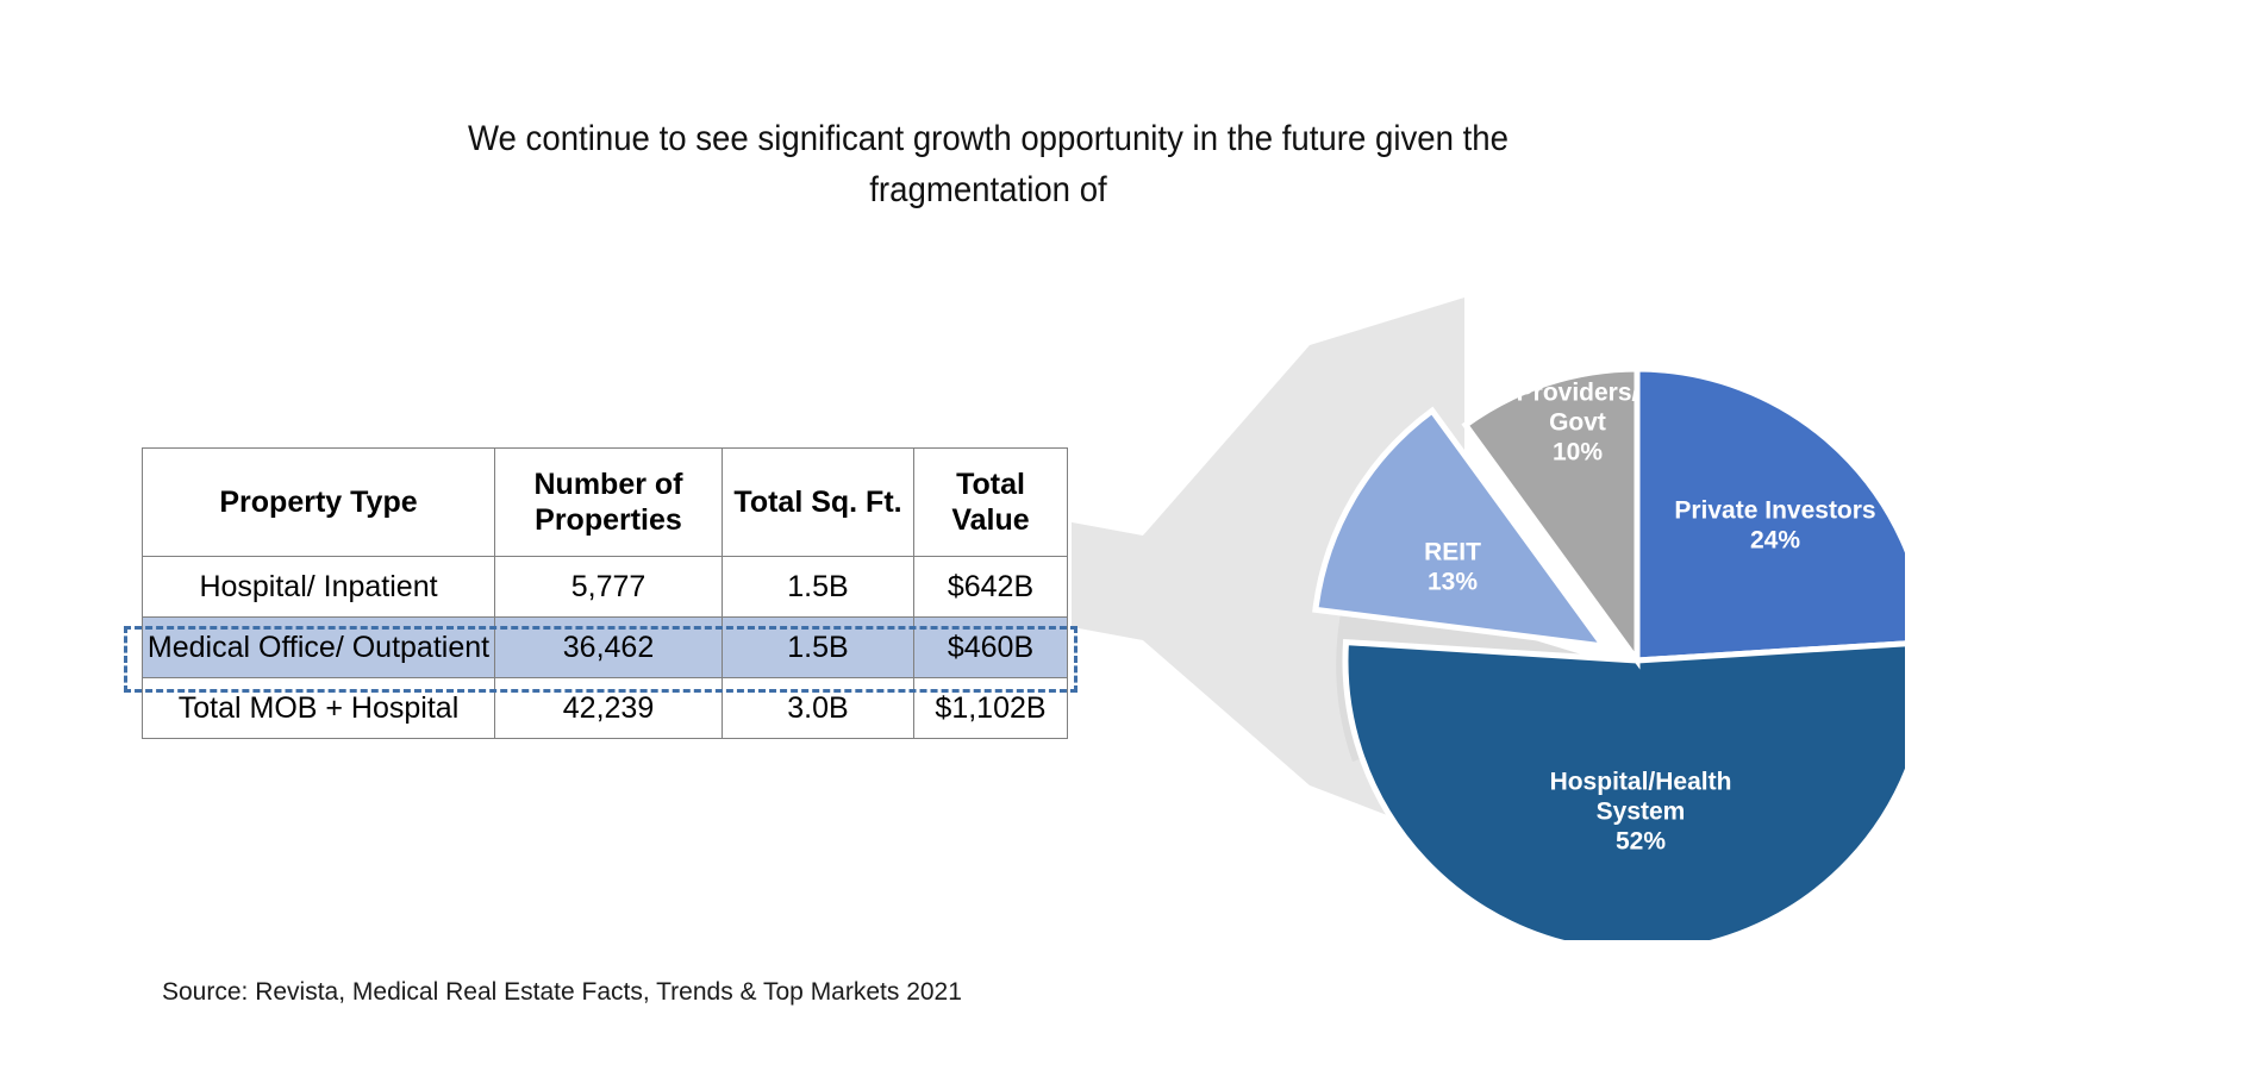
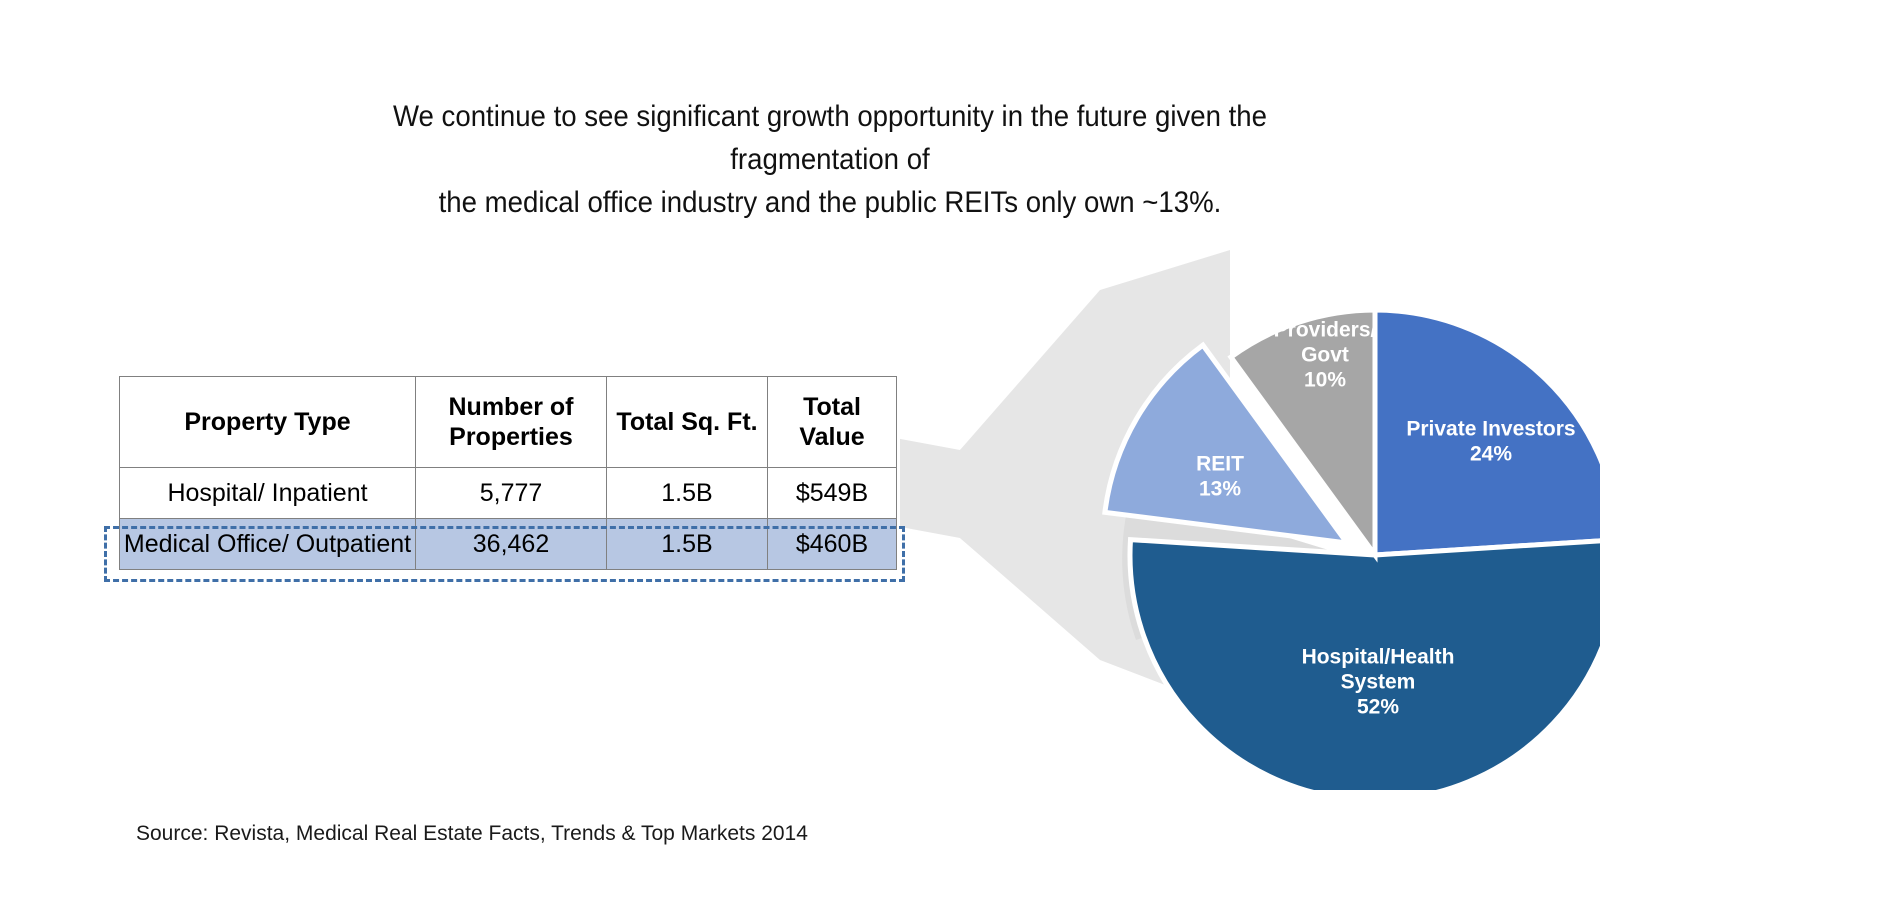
  We continue to see significant growth opportunity in the future given the fragmentation of
+ the medical office industry and the public REITs only own ~13%.
  Private Investors
  24%
  Hospital/Health
  System
  52%
  REIT
  13%
  Providers/
  Govt
  10%
  Property Type	Number of Properties	Total Sq. Ft.	Total Value
- Hospital/ Inpatient	5,777	1.5B	$642B
+ Hospital/ Inpatient	5,777	1.5B	$549B
  Medical Office/ Outpatient	36,462	1.5B	$460B
- Total MOB + Hospital	42,239	3.0B	$1,102B
- Source: Revista, Medical Real Estate Facts, Trends & Top Markets 2021
+ Source: Revista, Medical Real Estate Facts, Trends & Top Markets 2014
